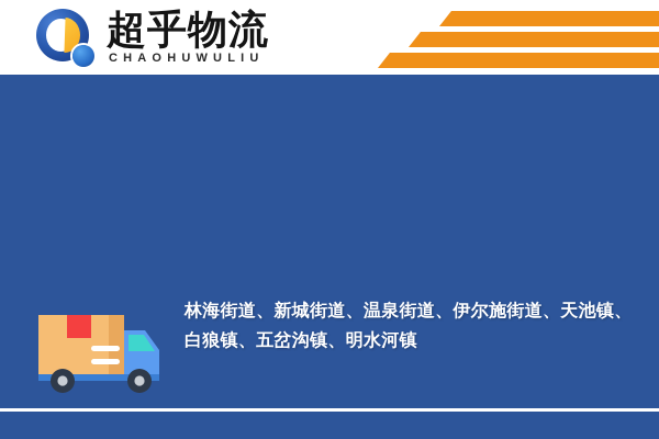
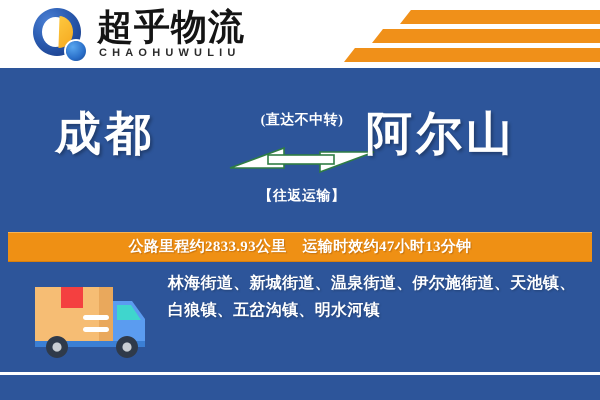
  超乎物流
  CHAOHUWULIU
+ 成都
+ (直达不中转)
+ 【往返运输】
+ 阿尔山
+ 公路里程约2833.93公里 运输时效约47小时13分钟
  林海街道、新城街道、温泉街道、伊尔施街道、天池镇、白狼镇、五岔沟镇、明水河镇
